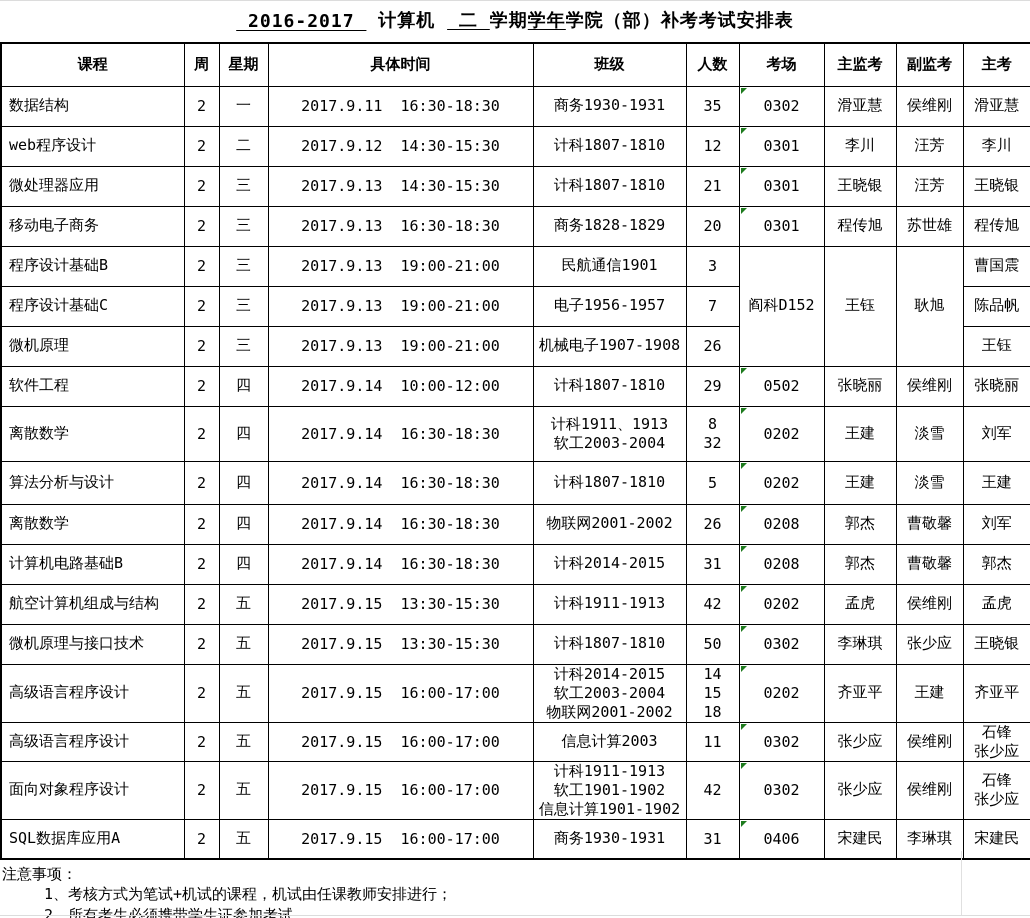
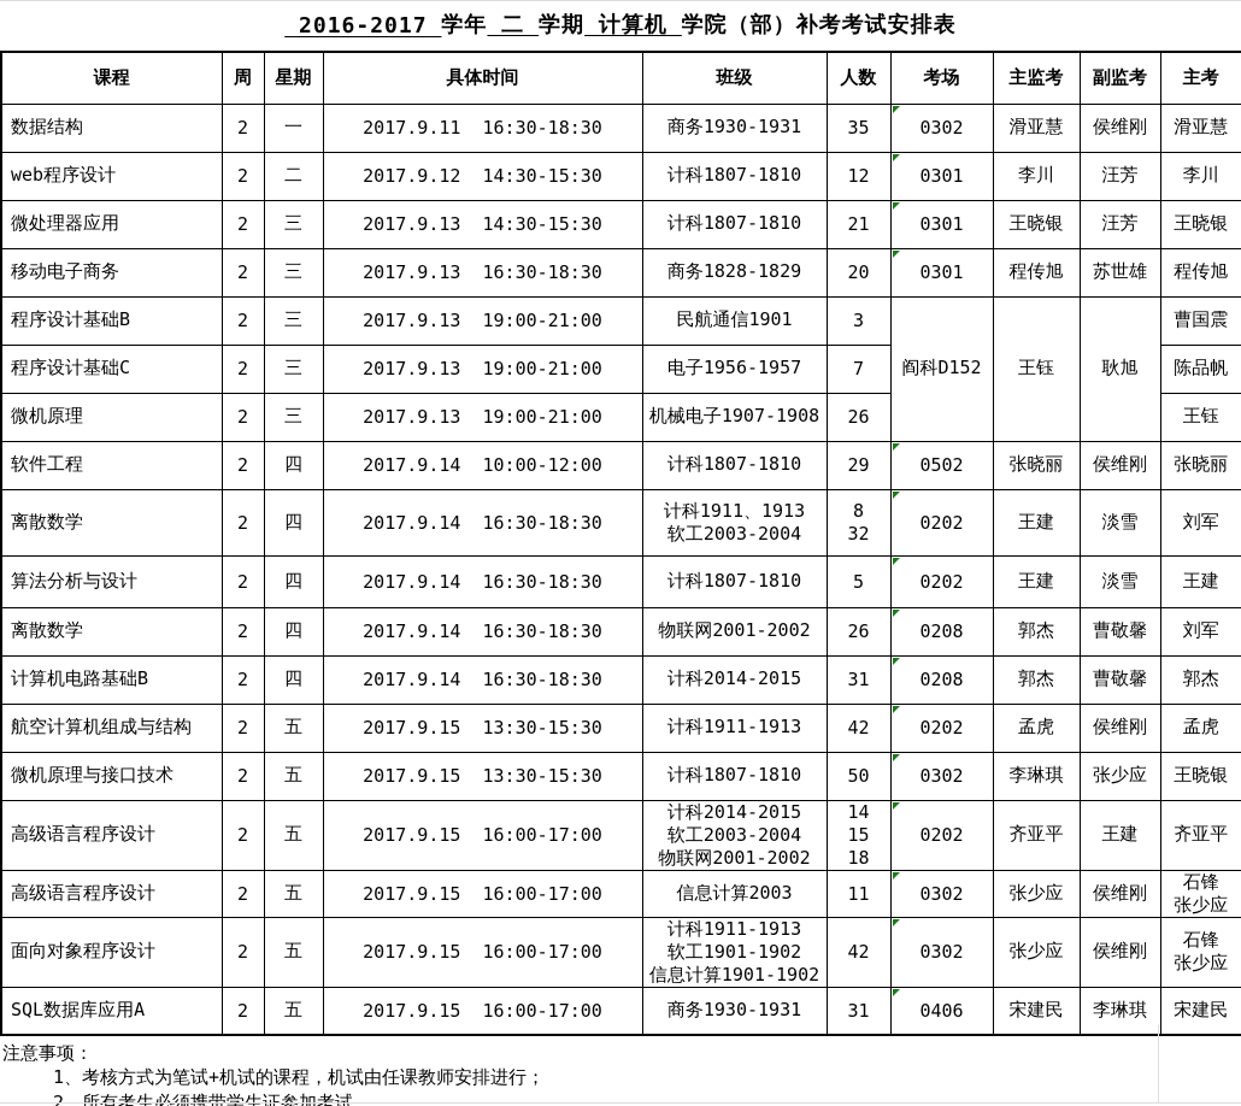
  2016-2017
- 计算机
+ 学年
  二
  学期
- 学年
+ 计算机
  学院（部）补考考试安排表
  课程	周	星期	具体时间	班级	人数	考场	主监考	副监考	主考
  数据结构	2	一	2017.9.11 16:30-18:30	商务1930-1931	35	0302	滑亚慧	侯维刚	滑亚慧
  web程序设计	2	二	2017.9.12 14:30-15:30	计科1807-1810	12	0301	李川	汪芳	李川
  微处理器应用	2	三	2017.9.13 14:30-15:30	计科1807-1810	21	0301	王晓银	汪芳	王晓银
  移动电子商务	2	三	2017.9.13 16:30-18:30	商务1828-1829	20	0301	程传旭	苏世雄	程传旭
  程序设计基础B	2	三	2017.9.13 19:00-21:00	民航通信1901	3	阎科D152	王钰	耿旭	曹国震
  程序设计基础C	2	三	2017.9.13 19:00-21:00	电子1956-1957	7	陈品帆
  微机原理	2	三	2017.9.13 19:00-21:00	机械电子1907-1908	26	王钰
  软件工程	2	四	2017.9.14 10:00-12:00	计科1807-1810	29	0502	张晓丽	侯维刚	张晓丽
  离散数学	2	四	2017.9.14 16:30-18:30	计科1911、1913软工2003-2004	832	0202	王建	淡雪	刘军
  算法分析与设计	2	四	2017.9.14 16:30-18:30	计科1807-1810	5	0202	王建	淡雪	王建
  离散数学	2	四	2017.9.14 16:30-18:30	物联网2001-2002	26	0208	郭杰	曹敬馨	刘军
  计算机电路基础B	2	四	2017.9.14 16:30-18:30	计科2014-2015	31	0208	郭杰	曹敬馨	郭杰
  航空计算机组成与结构	2	五	2017.9.15 13:30-15:30	计科1911-1913	42	0202	孟虎	侯维刚	孟虎
  微机原理与接口技术	2	五	2017.9.15 13:30-15:30	计科1807-1810	50	0302	李琳琪	张少应	王晓银
  高级语言程序设计	2	五	2017.9.15 16:00-17:00	计科2014-2015软工2003-2004物联网2001-2002	141518	0202	齐亚平	王建	齐亚平
  高级语言程序设计	2	五	2017.9.15 16:00-17:00	信息计算2003	11	0302	张少应	侯维刚	石锋张少应
  面向对象程序设计	2	五	2017.9.15 16:00-17:00	计科1911-1913软工1901-1902信息计算1901-1902	42	0302	张少应	侯维刚	石锋张少应
  SQL数据库应用A	2	五	2017.9.15 16:00-17:00	商务1930-1931	31	0406	宋建民	李琳琪	宋建民
  注意事项：
  1、考核方式为笔试+机试的课程，机试由任课教师安排进行；
